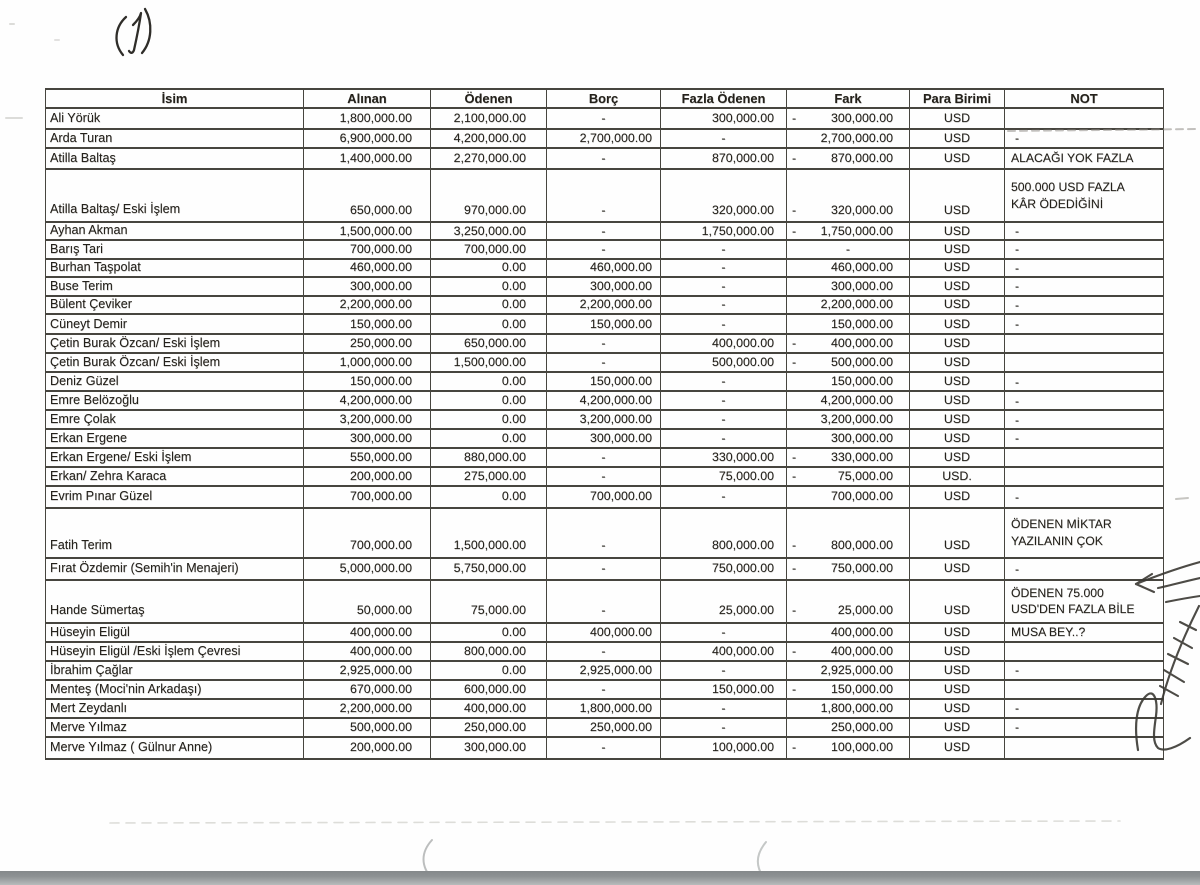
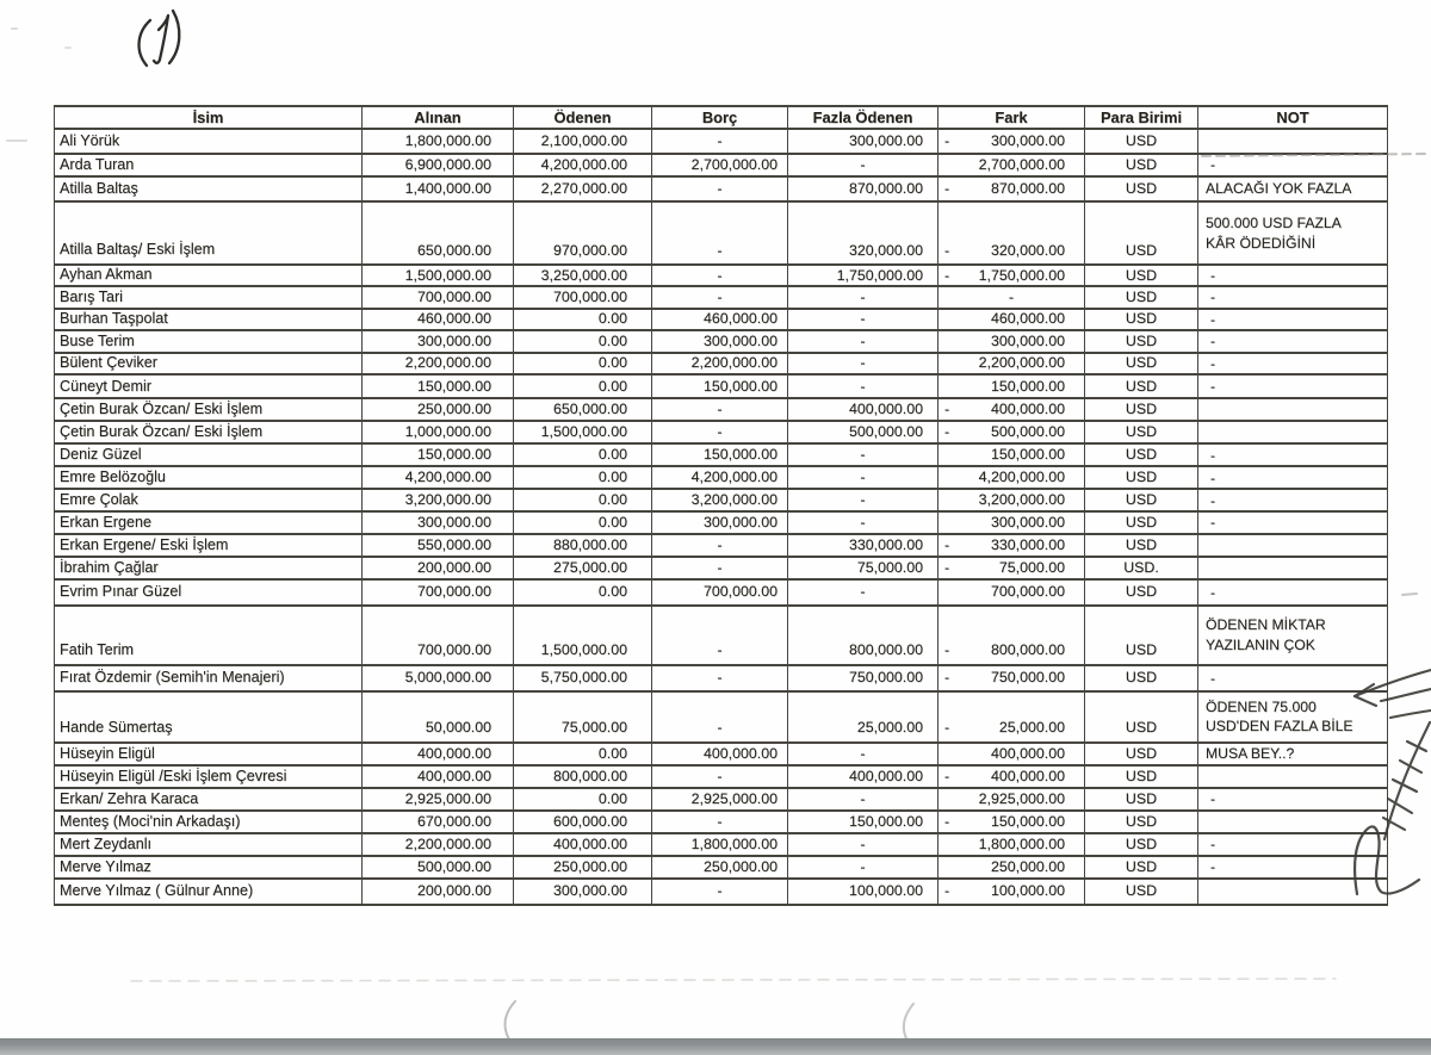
  İsim	Alınan	Ödenen	Borç	Fazla Ödenen	Fark	Para Birimi	NOT
  Ali Yörük	1,800,000.00	2,100,000.00	-	300,000.00	- 300,000.00	USD
  Arda Turan	6,900,000.00	4,200,000.00	2,700,000.00	-	2,700,000.00	USD	-
  Atilla Baltaş	1,400,000.00	2,270,000.00	-	870,000.00	- 870,000.00	USD	ALACAĞI YOK FAZLA
  Atilla Baltaş/ Eski İşlem	650,000.00	970,000.00	-	320,000.00	- 320,000.00	USD	500.000 USD FAZLAKÂR ÖDEDİĞİNİ
  Ayhan Akman	1,500,000.00	3,250,000.00	-	1,750,000.00	- 1,750,000.00	USD	-
  Barış Tari	700,000.00	700,000.00	-	-	-	USD	-
  Burhan Taşpolat	460,000.00	0.00	460,000.00	-	460,000.00	USD	-
  Buse Terim	300,000.00	0.00	300,000.00	-	300,000.00	USD	-
  Bülent Çeviker	2,200,000.00	0.00	2,200,000.00	-	2,200,000.00	USD	-
  Cüneyt Demir	150,000.00	0.00	150,000.00	-	150,000.00	USD	-
  Çetin Burak Özcan/ Eski İşlem	250,000.00	650,000.00	-	400,000.00	- 400,000.00	USD
  Çetin Burak Özcan/ Eski İşlem	1,000,000.00	1,500,000.00	-	500,000.00	- 500,000.00	USD
  Deniz Güzel	150,000.00	0.00	150,000.00	-	150,000.00	USD	-
  Emre Belözoğlu	4,200,000.00	0.00	4,200,000.00	-	4,200,000.00	USD	-
  Emre Çolak	3,200,000.00	0.00	3,200,000.00	-	3,200,000.00	USD	-
  Erkan Ergene	300,000.00	0.00	300,000.00	-	300,000.00	USD	-
  Erkan Ergene/ Eski İşlem	550,000.00	880,000.00	-	330,000.00	- 330,000.00	USD
- Erkan/ Zehra Karaca	200,000.00	275,000.00	-	75,000.00	- 75,000.00	USD.
+ İbrahim Çağlar	200,000.00	275,000.00	-	75,000.00	- 75,000.00	USD.
  Evrim Pınar Güzel	700,000.00	0.00	700,000.00	-	700,000.00	USD	-
  Fatih Terim	700,000.00	1,500,000.00	-	800,000.00	- 800,000.00	USD	ÖDENEN MİKTARYAZILANIN ÇOK
  Fırat Özdemir (Semih'in Menajeri)	5,000,000.00	5,750,000.00	-	750,000.00	- 750,000.00	USD	-
  Hande Sümertaş	50,000.00	75,000.00	-	25,000.00	- 25,000.00	USD	ÖDENEN 75.000USD'DEN FAZLA BİLE
  Hüseyin Eligül	400,000.00	0.00	400,000.00	-	400,000.00	USD	MUSA BEY..?
  Hüseyin Eligül /Eski İşlem Çevresi	400,000.00	800,000.00	-	400,000.00	- 400,000.00	USD
- İbrahim Çağlar	2,925,000.00	0.00	2,925,000.00	-	2,925,000.00	USD	-
+ Erkan/ Zehra Karaca	2,925,000.00	0.00	2,925,000.00	-	2,925,000.00	USD	-
  Menteş (Moci'nin Arkadaşı)	670,000.00	600,000.00	-	150,000.00	- 150,000.00	USD
  Mert Zeydanlı	2,200,000.00	400,000.00	1,800,000.00	-	1,800,000.00	USD	-
  Merve Yılmaz	500,000.00	250,000.00	250,000.00	-	250,000.00	USD	-
  Merve Yılmaz ( Gülnur Anne)	200,000.00	300,000.00	-	100,000.00	- 100,000.00	USD
